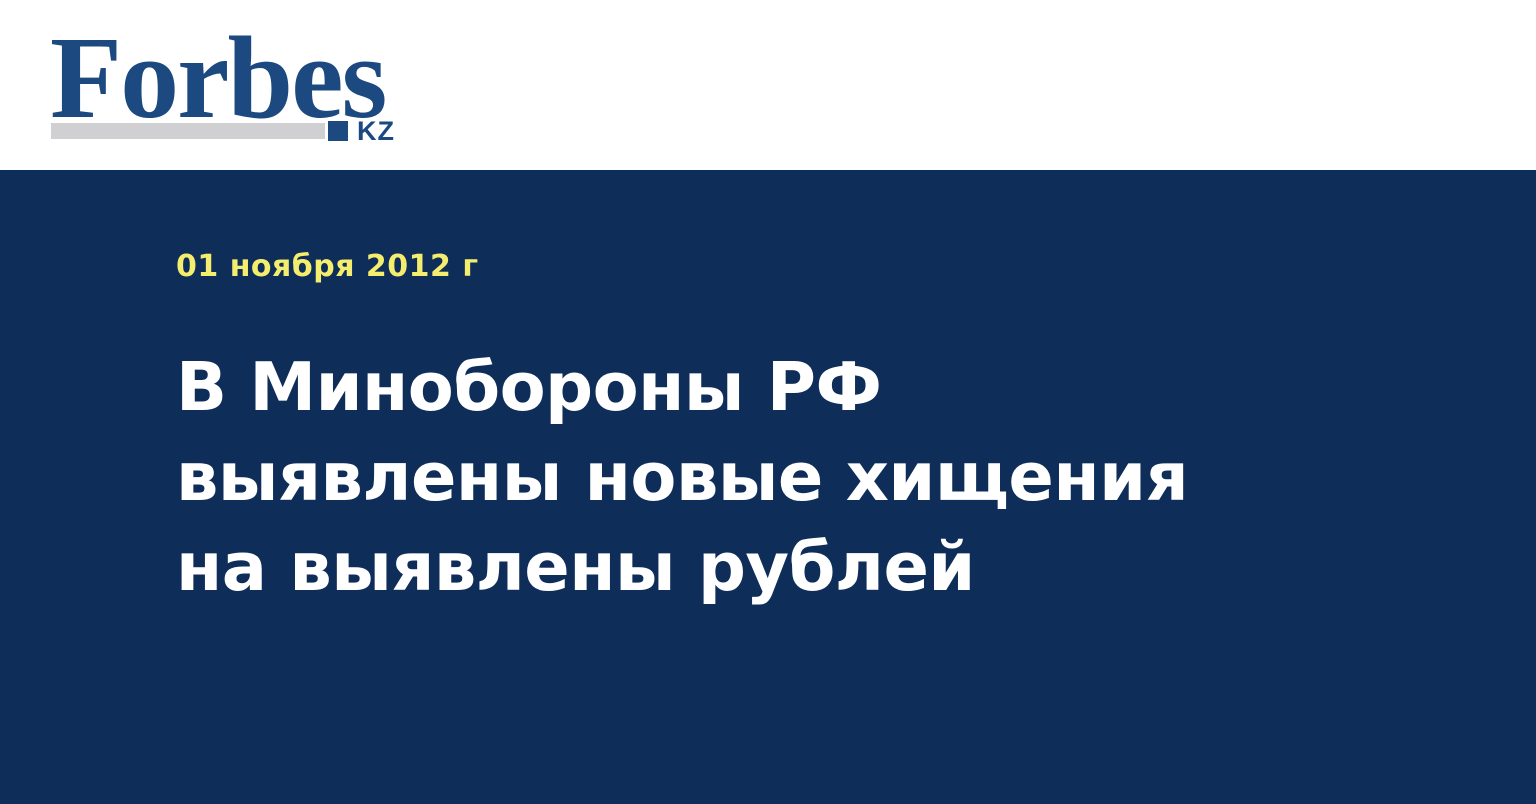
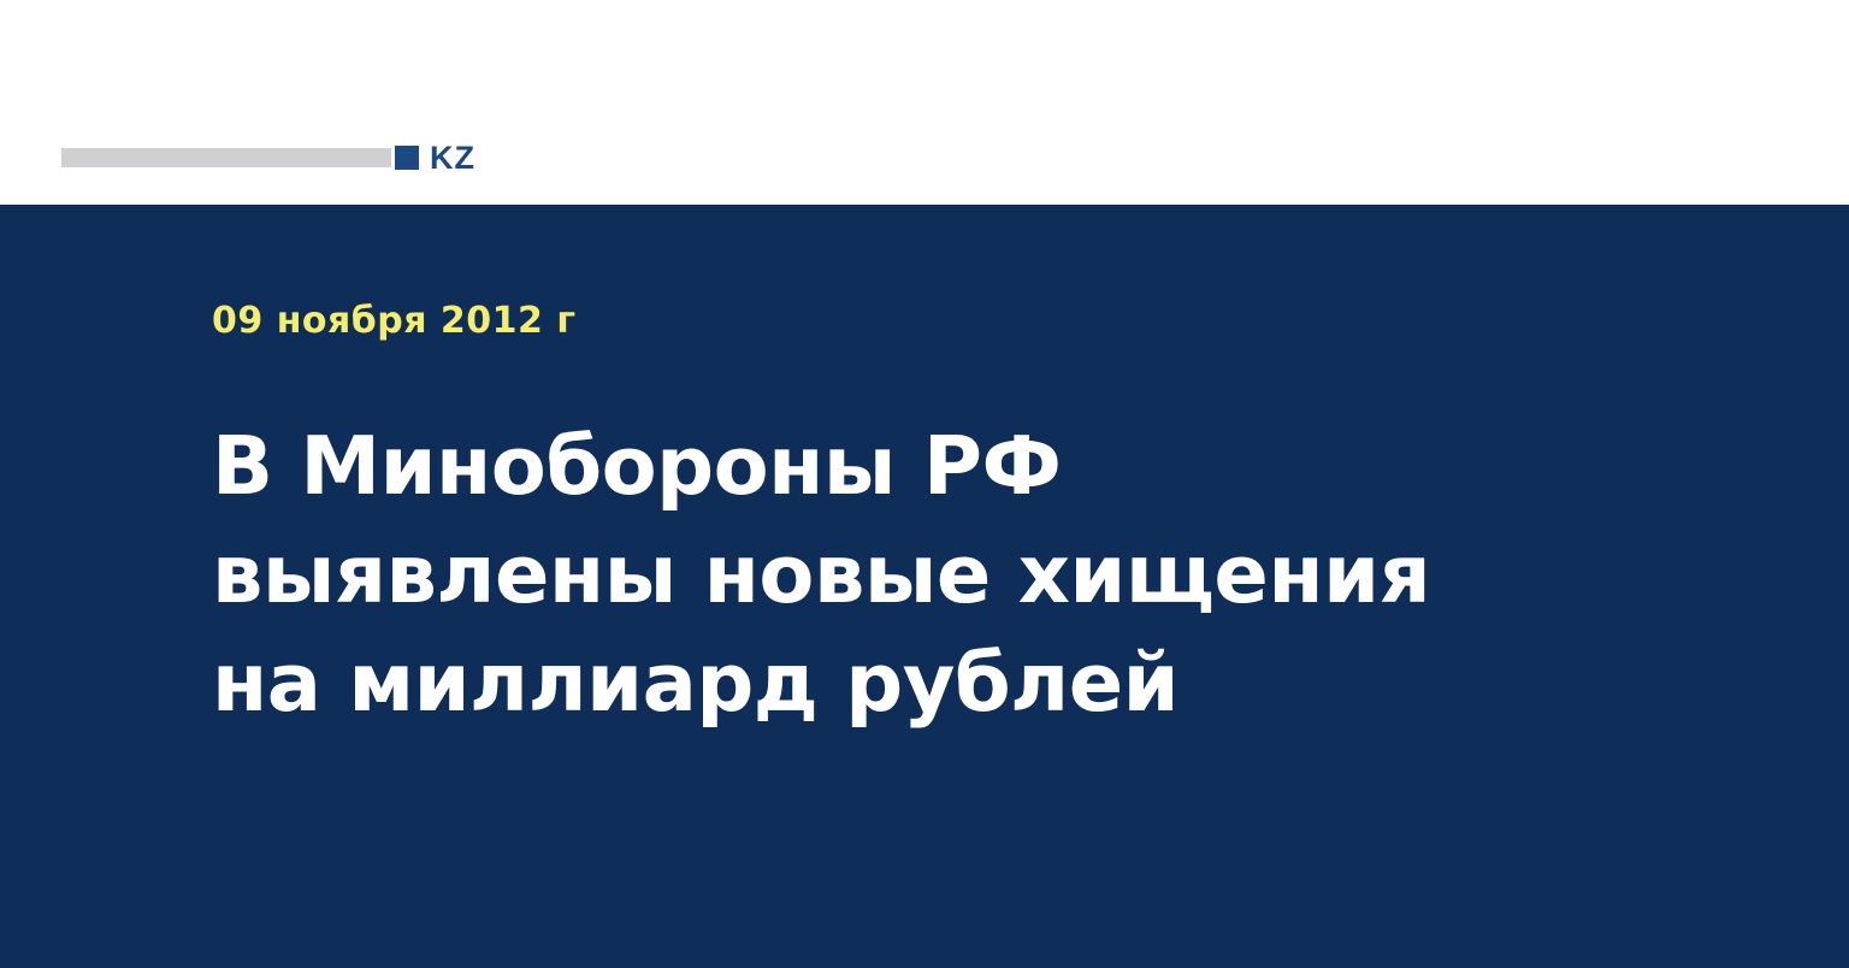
- Forbes
  KZ
- 01 ноября 2012 г
+ 09 ноября 2012 г
- В Минобороны РФ выявлены новые хищения на выявлены рублей
+ В Минобороны РФ выявлены новые хищения на миллиард рублей
